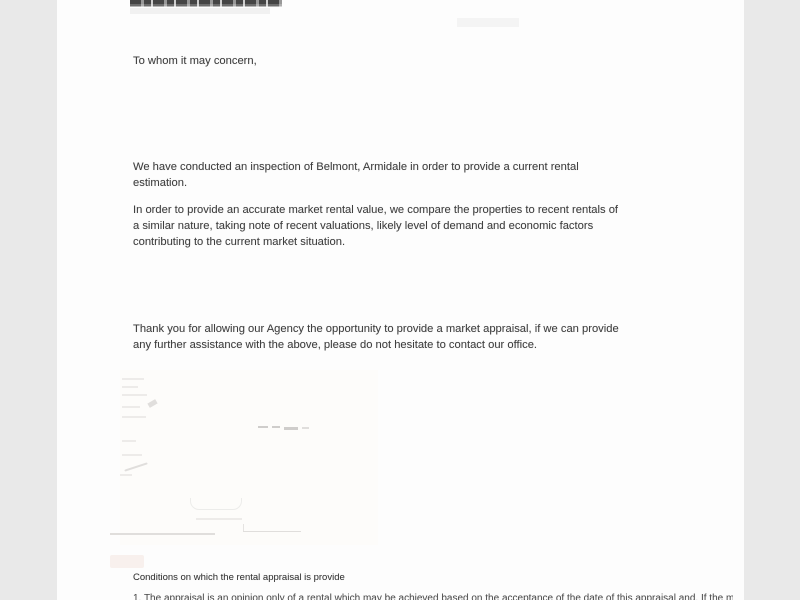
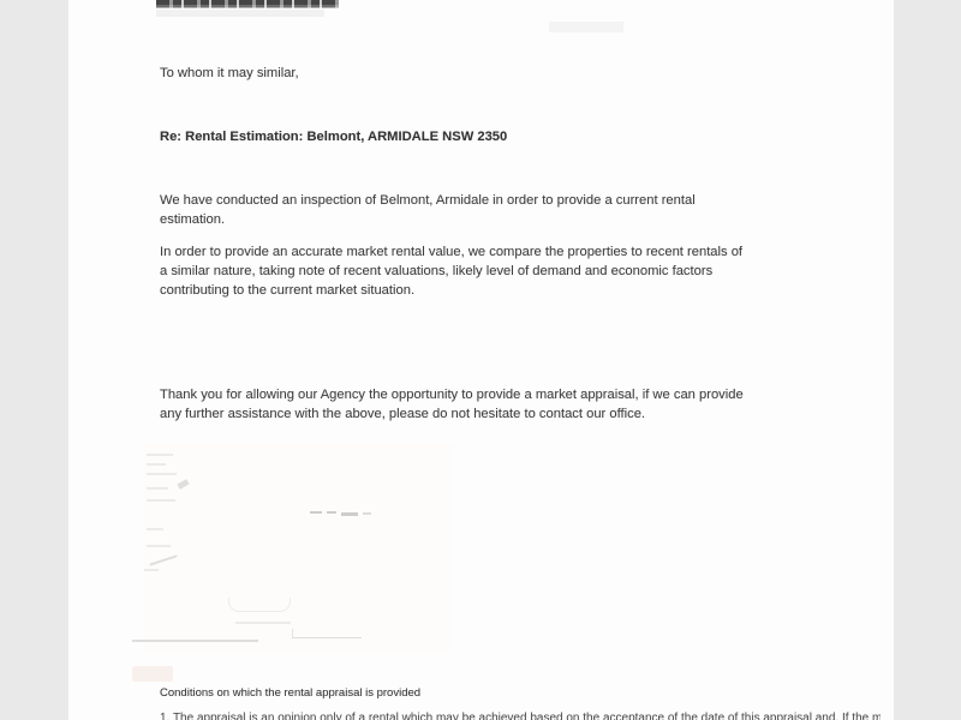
- To whom it may concern,
+ To whom it may similar,
+ Re: Rental Estimation: Belmont, ARMIDALE NSW 2350
  We have conducted an inspection of Belmont, Armidale in order to provide a current rental
  estimation.
  In order to provide an accurate market rental value, we compare the properties to recent rentals of
  a similar nature, taking note of recent valuations, likely level of demand and economic factors
  contributing to the current market situation.
  Thank you for allowing our Agency the opportunity to provide a market appraisal, if we can provide
  any further assistance with the above, please do not hesitate to contact our office.
- Conditions on which the rental appraisal is provide
+ Conditions on which the rental appraisal is provided
  1. The appraisal is an opinion only of a rental which may be achieved based on the acceptance of the date of this appraisal and. If the m
